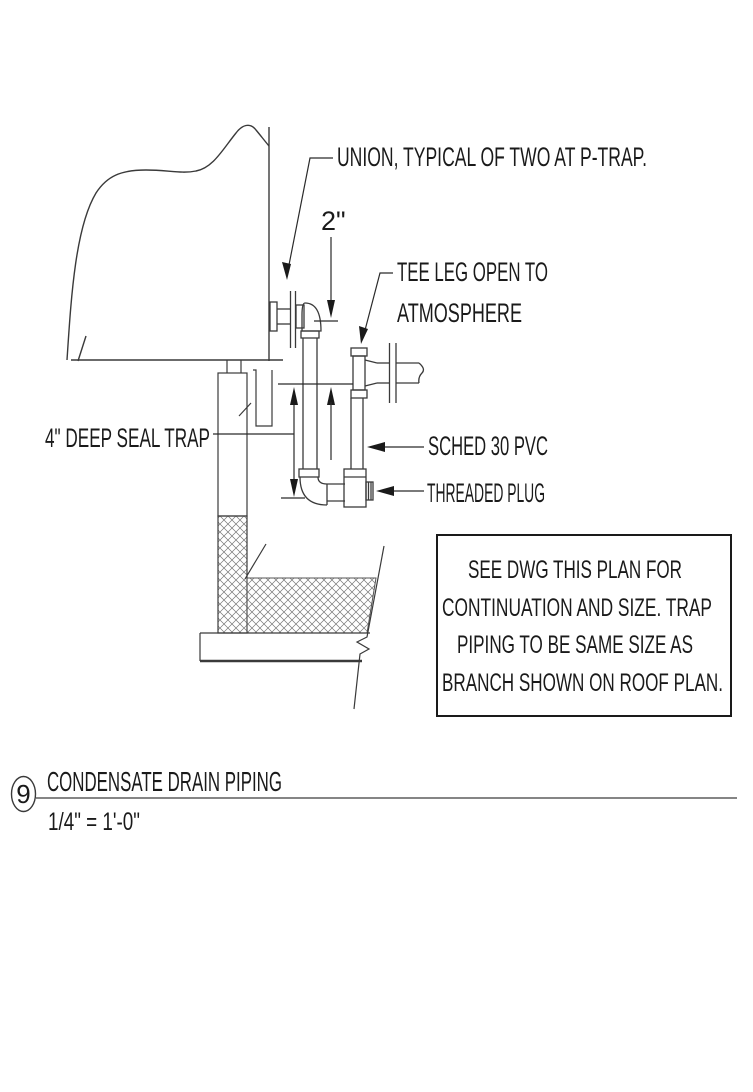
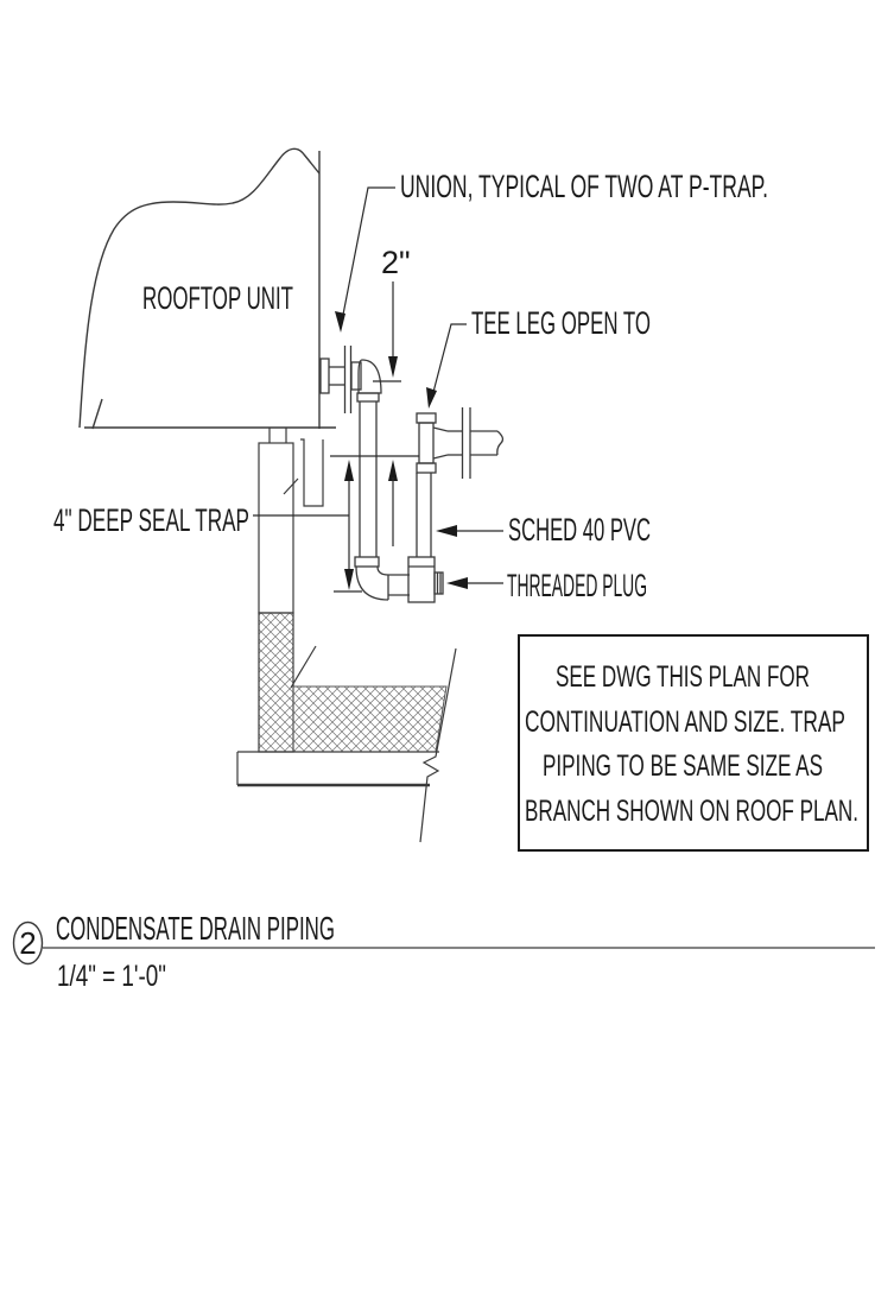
+ ROOFTOP UNIT
  UNION, TYPICAL OF TWO AT P-TRAP.
  2"
  TEE LEG OPEN TO
- ATMOSPHERE
  4" DEEP SEAL TRAP
- SCHED 30 PVC
+ SCHED 40 PVC
  THREADED PLUG
  SEE DWG THIS PLAN FOR
  CONTINUATION AND SIZE. TRAP
  PIPING TO BE SAME SIZE AS
  BRANCH SHOWN ON ROOF PLAN.
- 9
+ 2
  CONDENSATE DRAIN PIPING
  1/4" = 1'-0"
